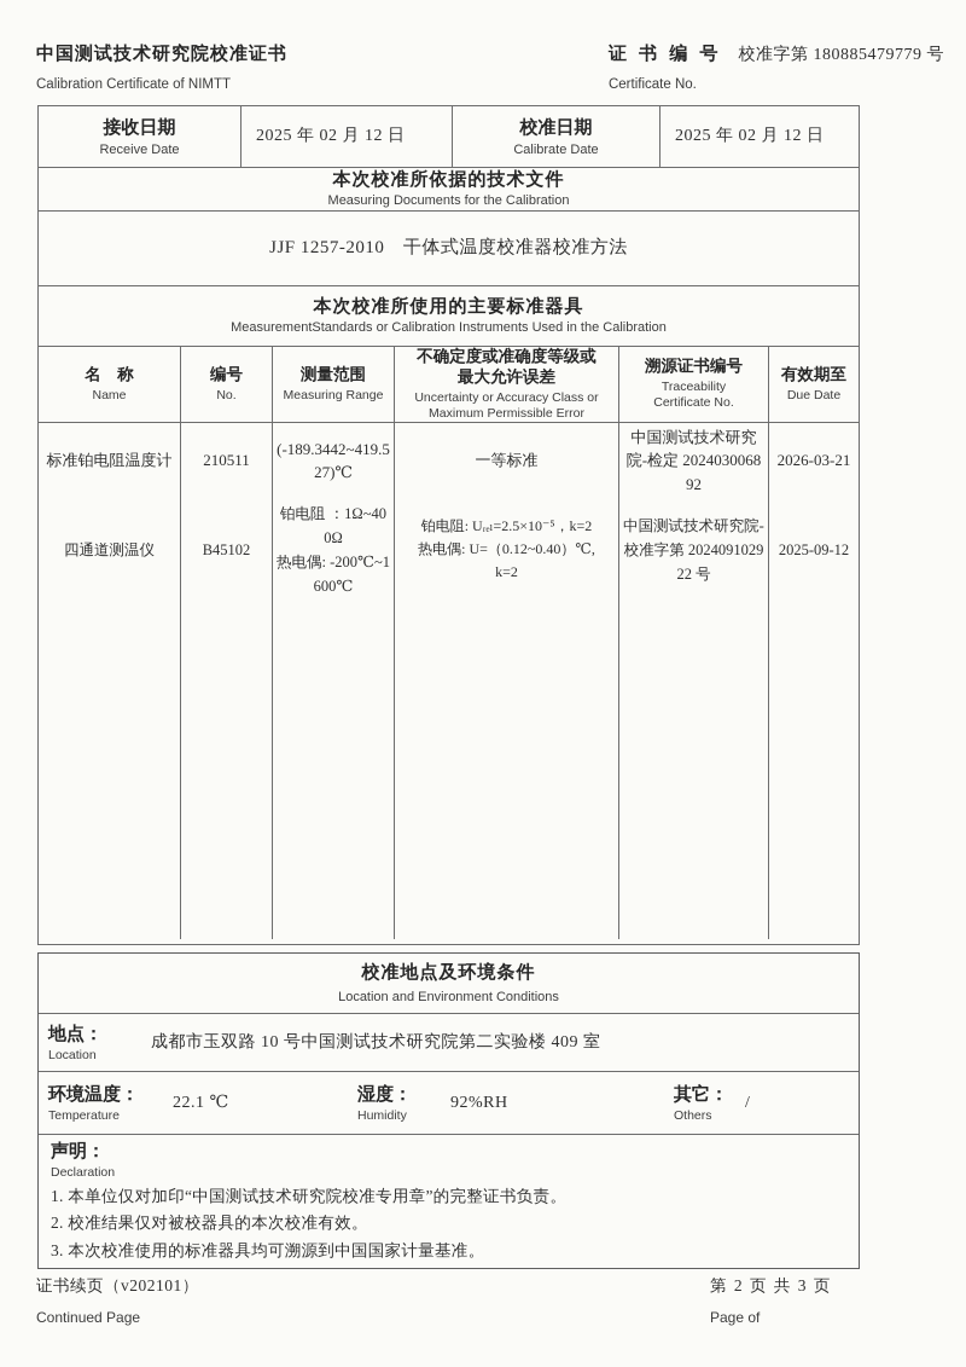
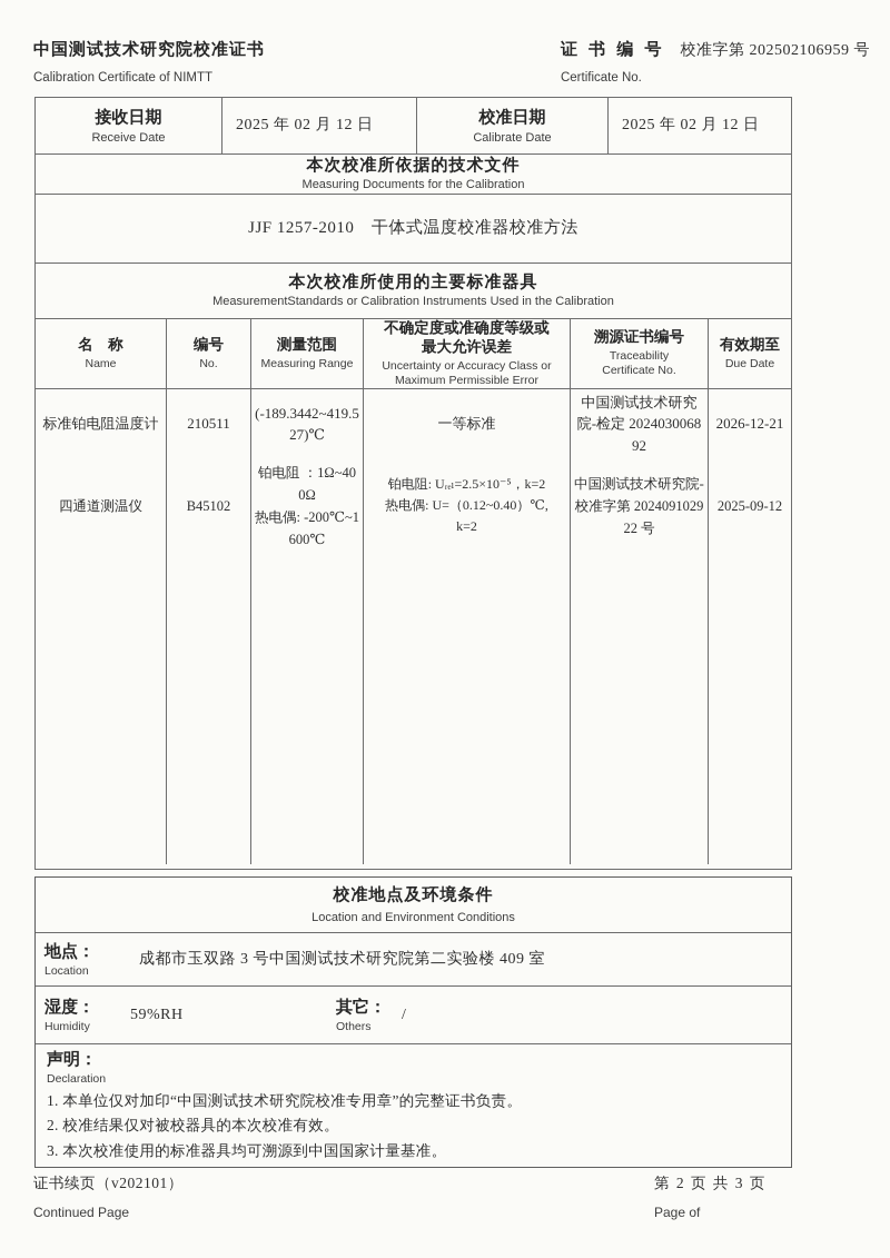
  中国测试技术研究院校准证书
  Calibration Certificate of NIMTT
- 证 书 编 号 校准字第 180885479779 号
+ 证 书 编 号 校准字第 202502106959 号
  Certificate No.
  接收日期
  Receive Date
  2025 年 02 月 12 日
  校准日期
  Calibrate Date
  2025 年 02 月 12 日
  本次校准所依据的技术文件
  Measuring Documents for the Calibration
  JJF 1257-2010 干体式温度校准器校准方法
  本次校准所使用的主要标准器具
  MeasurementStandards or Calibration Instruments Used in the Calibration
  名 称
  Name
  编号
  No.
  测量范围
  Measuring Range
  不确定度或准确度等级或
  最大允许误差
  Uncertainty or Accuracy Class or
  Maximum Permissible Error
  溯源证书编号
  Traceability
  Certificate No.
  有效期至
  Due Date
  标准铂电阻温度计
  210511
  (-189.3442~419.527)℃
  一等标准
  中国测试技术研究院-检定 202403006892
- 2026-03-21
+ 2026-12-21
  四通道测温仪
  B45102
  铂电阻 ：1Ω~400Ω
  热电偶: -200℃~1600℃
  铂电阻: Uᵣₑₗ=2.5×10⁻⁵，k=2
  热电偶: U=（0.12~0.40）℃,
  k=2
  中国测试技术研究院-校准字第 202409102922 号
  2025-09-12
  校准地点及环境条件
  Location and Environment Conditions
  地点：
  Location
- 成都市玉双路 10 号中国测试技术研究院第二实验楼 409 室
+ 成都市玉双路 3 号中国测试技术研究院第二实验楼 409 室
- 环境温度：
- Temperature
- 22.1 ℃
  湿度：
  Humidity
- 92%RH
+ 59%RH
  其它：
  Others
  /
  声明：
  Declaration
  1. 本单位仅对加印“中国测试技术研究院校准专用章”的完整证书负责。
  2. 校准结果仅对被校器具的本次校准有效。
  3. 本次校准使用的标准器具均可溯源到中国国家计量基准。
  证书续页（v202101）
  Continued Page
  第 2 页 共 3 页
  Page of
